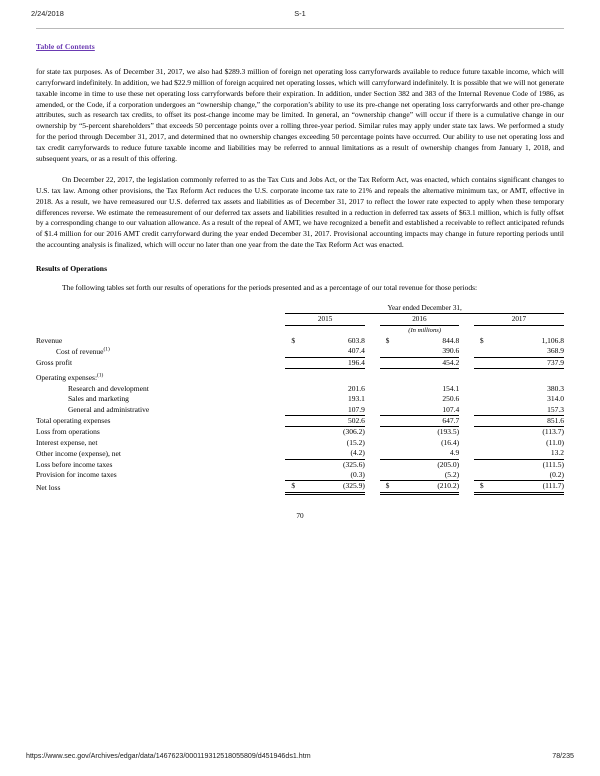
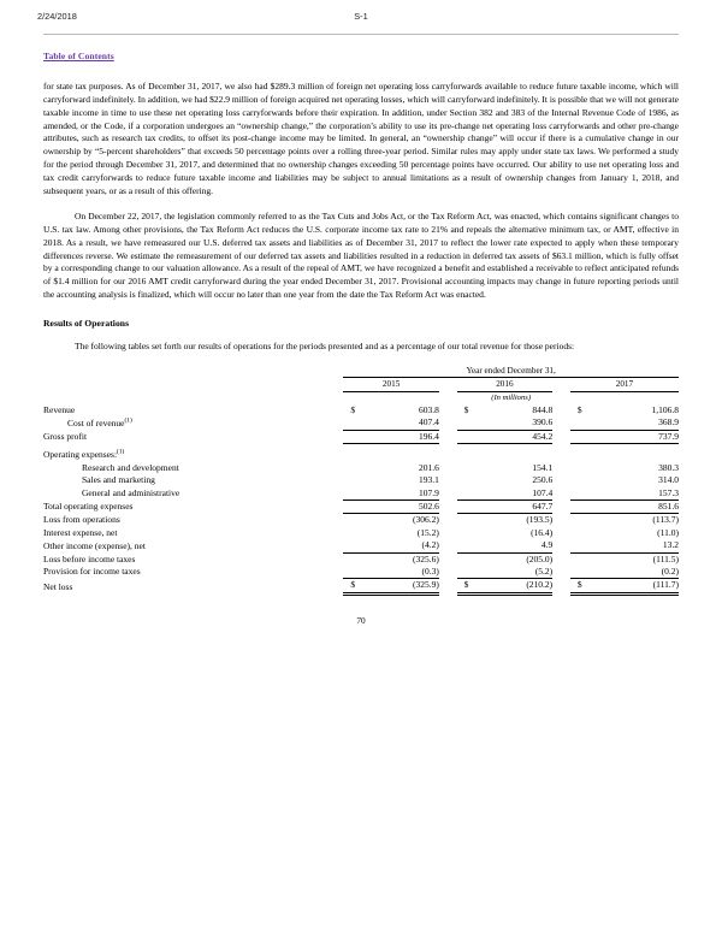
  2/24/2018
  S-1
  Table of Contents
- for state tax purposes. As of December 31, 2017, we also had $289.3 million of foreign net operating loss carryforwards available to reduce future taxable income, which will carryforward indefinitely. In addition, we had $22.9 million of foreign acquired net operating losses, which will carryforward indefinitely. It is possible that we will not generate taxable income in time to use these net operating loss carryforwards before their expiration. In addition, under Section 382 and 383 of the Internal Revenue Code of 1986, as amended, or the Code, if a corporation undergoes an “ownership change,” the corporation’s ability to use its pre-change net operating loss carryforwards and other pre-change attributes, such as research tax credits, to offset its post-change income may be limited. In general, an “ownership change” will occur if there is a cumulative change in our ownership by “5-percent shareholders” that exceeds 50 percentage points over a rolling three-year period. Similar rules may apply under state tax laws. We performed a study for the period through December 31, 2017, and determined that no ownership changes exceeding 50 percentage points have occurred. Our ability to use net operating loss and tax credit carryforwards to reduce future taxable income and liabilities may be referred to annual limitations as a result of ownership changes from January 1, 2018, and subsequent years, or as a result of this offering.
+ for state tax purposes. As of December 31, 2017, we also had $289.3 million of foreign net operating loss carryforwards available to reduce future taxable income, which will carryforward indefinitely. In addition, we had $22.9 million of foreign acquired net operating losses, which will carryforward indefinitely. It is possible that we will not generate taxable income in time to use these net operating loss carryforwards before their expiration. In addition, under Section 382 and 383 of the Internal Revenue Code of 1986, as amended, or the Code, if a corporation undergoes an “ownership change,” the corporation’s ability to use its pre-change net operating loss carryforwards and other pre-change attributes, such as research tax credits, to offset its post-change income may be limited. In general, an “ownership change” will occur if there is a cumulative change in our ownership by “5-percent shareholders” that exceeds 50 percentage points over a rolling three-year period. Similar rules may apply under state tax laws. We performed a study for the period through December 31, 2017, and determined that no ownership changes exceeding 50 percentage points have occurred. Our ability to use net operating loss and tax credit carryforwards to reduce future taxable income and liabilities may be subject to annual limitations as a result of ownership changes from January 1, 2018, and subsequent years, or as a result of this offering.
  On December 22, 2017, the legislation commonly referred to as the Tax Cuts and Jobs Act, or the Tax Reform Act, was enacted, which contains significant changes to U.S. tax law. Among other provisions, the Tax Reform Act reduces the U.S. corporate income tax rate to 21% and repeals the alternative minimum tax, or AMT, effective in 2018. As a result, we have remeasured our U.S. deferred tax assets and liabilities as of December 31, 2017 to reflect the lower rate expected to apply when these temporary differences reverse. We estimate the remeasurement of our deferred tax assets and liabilities resulted in a reduction in deferred tax assets of $63.1 million, which is fully offset by a corresponding change to our valuation allowance. As a result of the repeal of AMT, we have recognized a benefit and established a receivable to reflect anticipated refunds of $1.4 million for our 2016 AMT credit carryforward during the year ended December 31, 2017. Provisional accounting impacts may change in future reporting periods until the accounting analysis is finalized, which will occur no later than one year from the date the Tax Reform Act was enacted.
  Results of Operations
  The following tables set forth our results of operations for the periods presented and as a percentage of our total revenue for those periods:
  		Year ended December 31,
  		2015		2016		2017
  Revenue		$ 603.8		$ 844.8		$ 1,106.8
  Cost of revenue		407.4		390.6		368.9
  Gross profit		196.4		454.2		737.9
  Operating expenses:
  Research and development		201.6		154.1		380.3
  Sales and marketing		193.1		250.6		314.0
  General and administrative		107.9		107.4		157.3
  Total operating expenses		502.6		647.7		851.6
  Loss from operations		(306.2)		(193.5)		(113.7)
  Interest expense, net		(15.2)		(16.4)		(11.0)
  Other income (expense), net		(4.2)		4.9		13.2
  Loss before income taxes		(325.6)		(205.0)		(111.5)
  Provision for income taxes		(0.3)		(5.2)		(0.2)
  Net loss		$ (325.9)		$ (210.2)		$ (111.7)
  70
- https://www.sec.gov/Archives/edgar/data/1467623/000119312518055809/d451946ds1.htm
- 78/235
